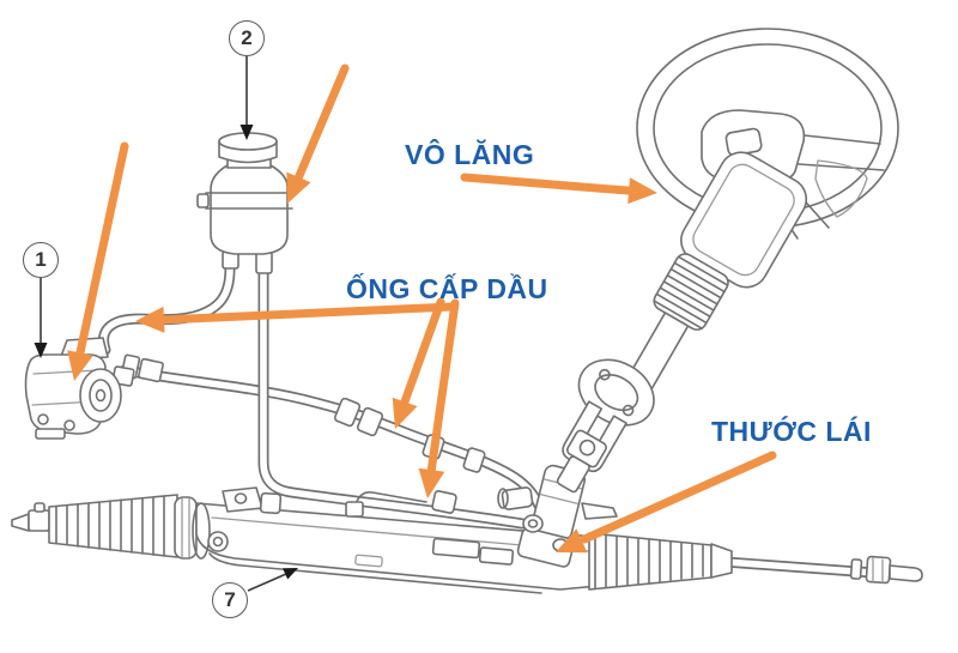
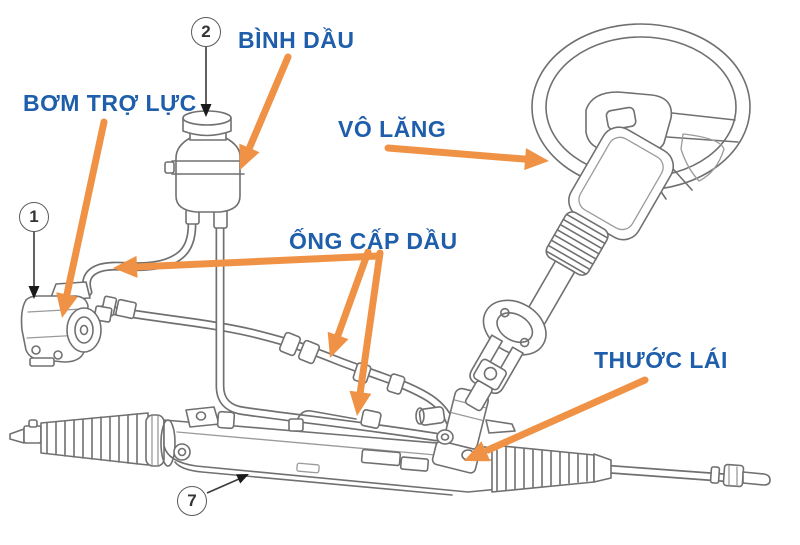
+ BƠM TRỢ LỰC
+ BÌNH DẦU
  VÔ LĂNG
  ỐNG CẤP DẦU
  THƯỚC LÁI
  1
  2
  7
